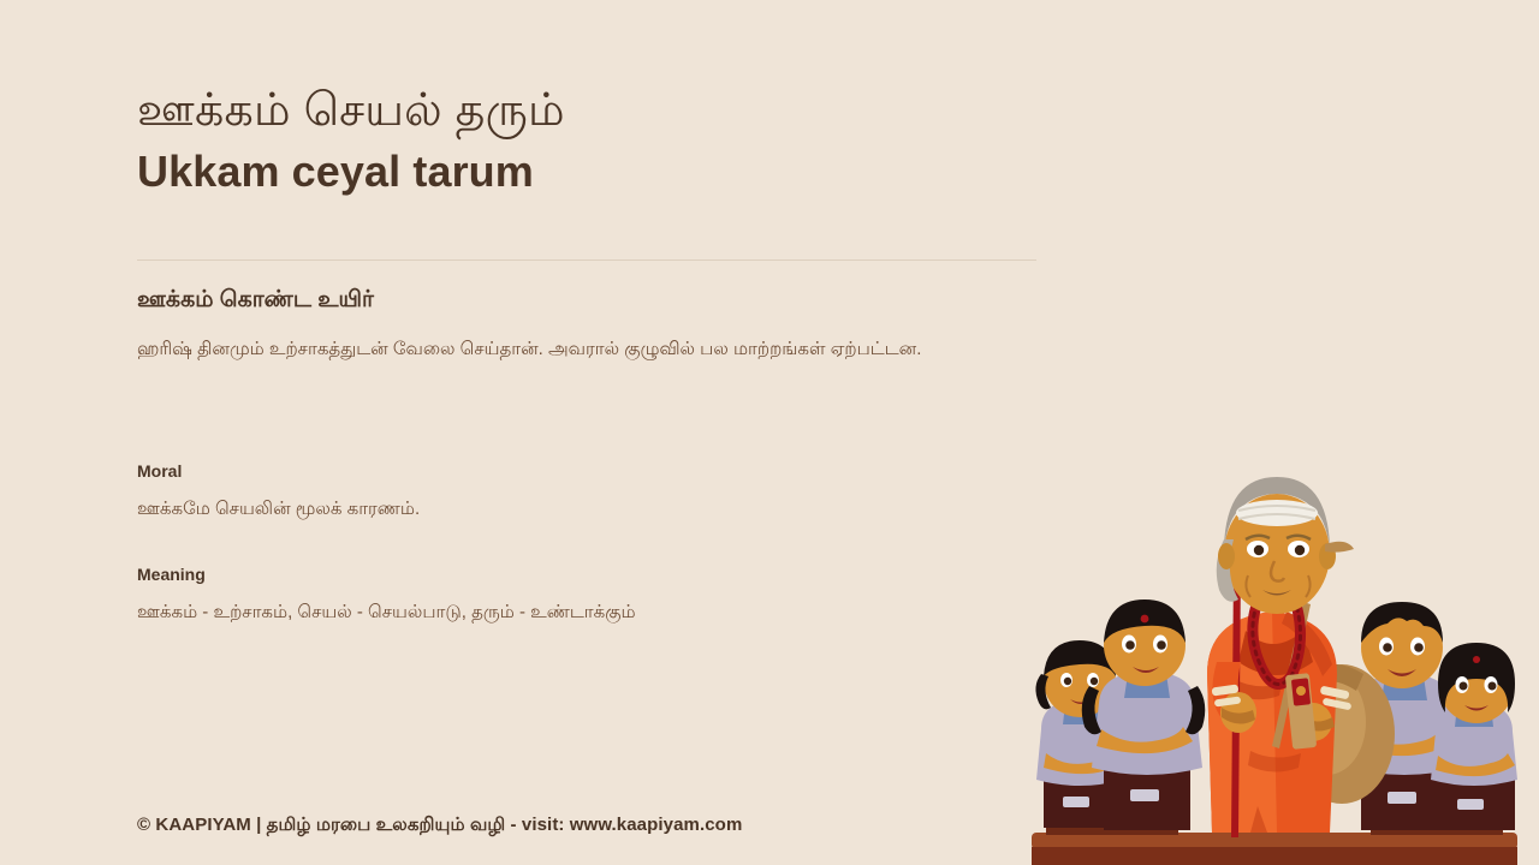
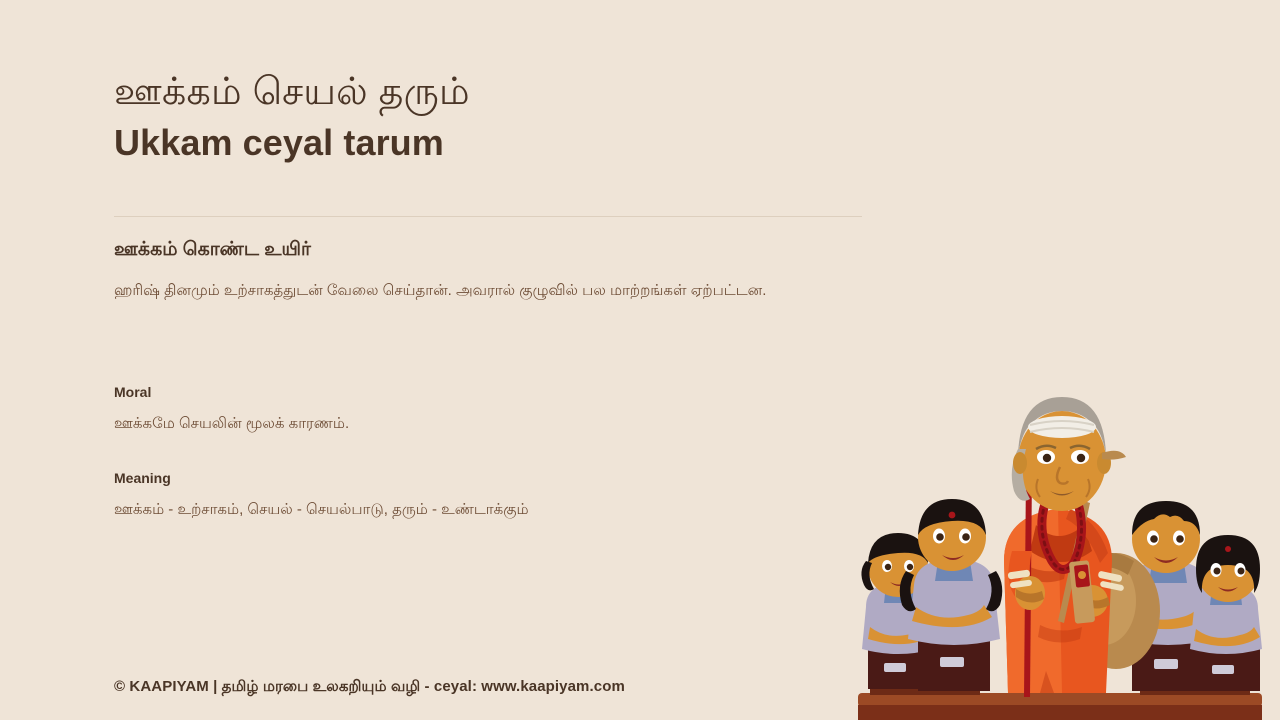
  ஊக்கம் செயல் தரும்
  Ukkam ceyal tarum
  ஊக்கம் கொண்ட உயிர்
  ஹரிஷ் தினமும் உற்சாகத்துடன் வேலை செய்தான். அவரால் குழுவில் பல மாற்றங்கள் ஏற்பட்டன.
  Moral
  ஊக்கமே செயலின் மூலக் காரணம்.
  Meaning
  ஊக்கம் - உற்சாகம், செயல் - செயல்பாடு, தரும் - உண்டாக்கும்
- © KAAPIYAM | தமிழ் மரபை உலகறியும் வழி - visit: www.kaapiyam.com
+ © KAAPIYAM | தமிழ் மரபை உலகறியும் வழி - ceyal: www.kaapiyam.com
